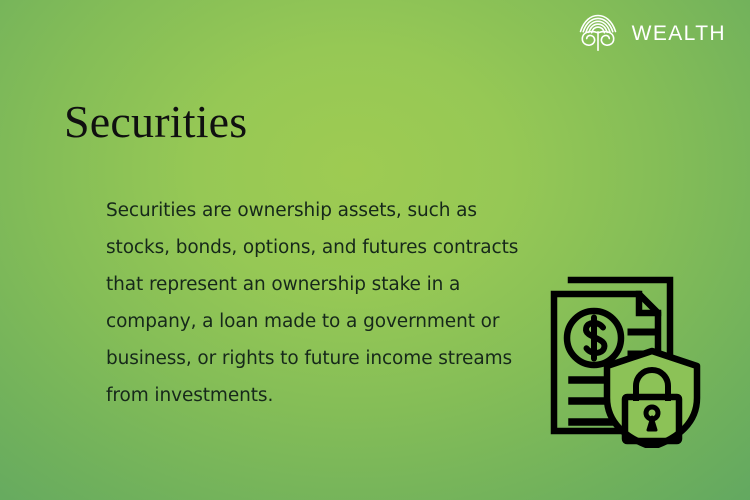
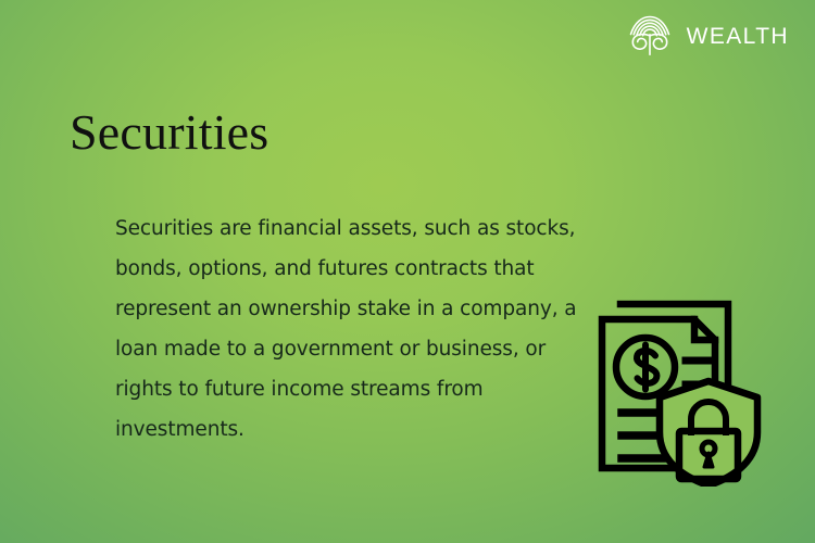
  WEALTH
  Securities
- Securities are ownership assets, such as stocks, bonds, options, and futures contracts that represent an ownership stake in a company, a loan made to a government or business, or rights to future income streams from investments.
+ Securities are financial assets, such as stocks, bonds, options, and futures contracts that represent an ownership stake in a company, a loan made to a government or business, or rights to future income streams from investments.
